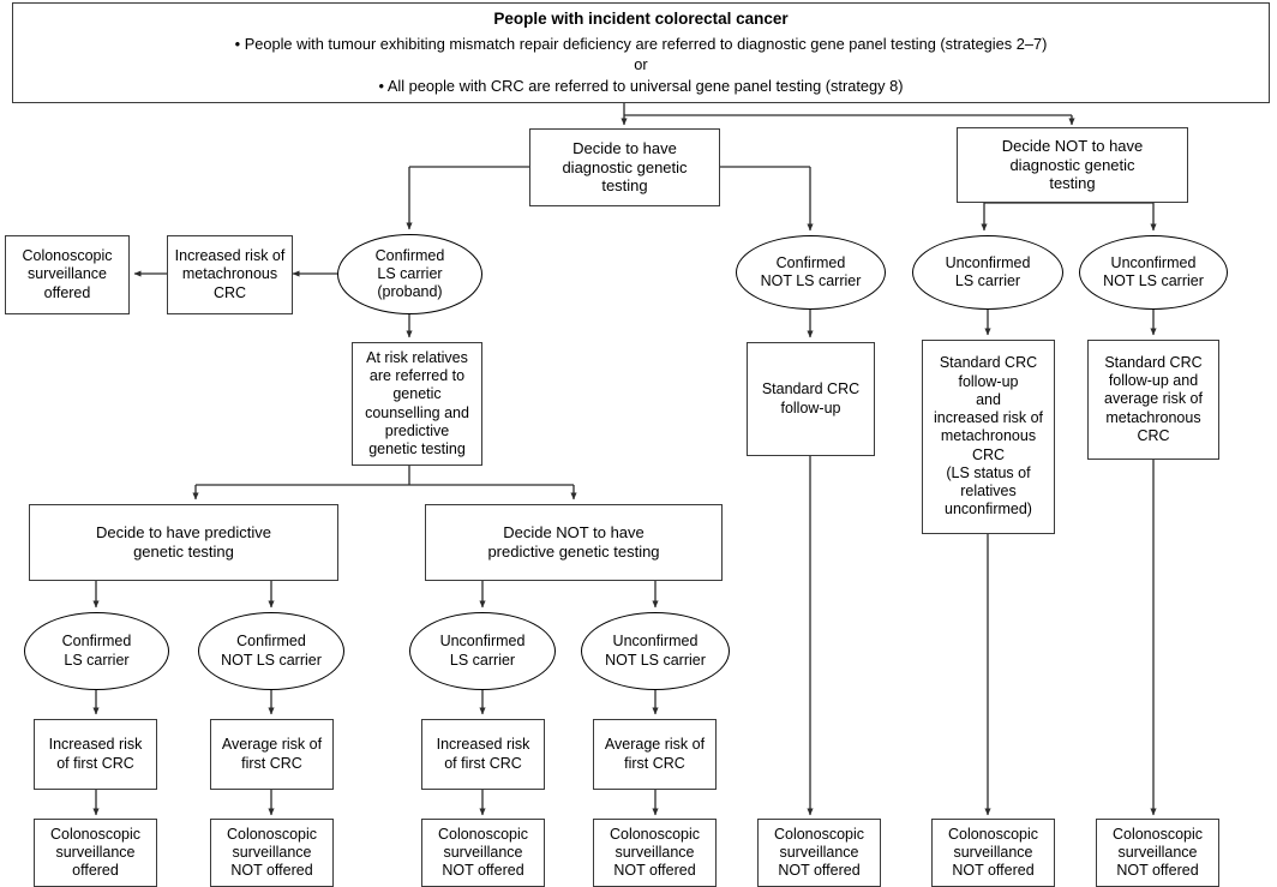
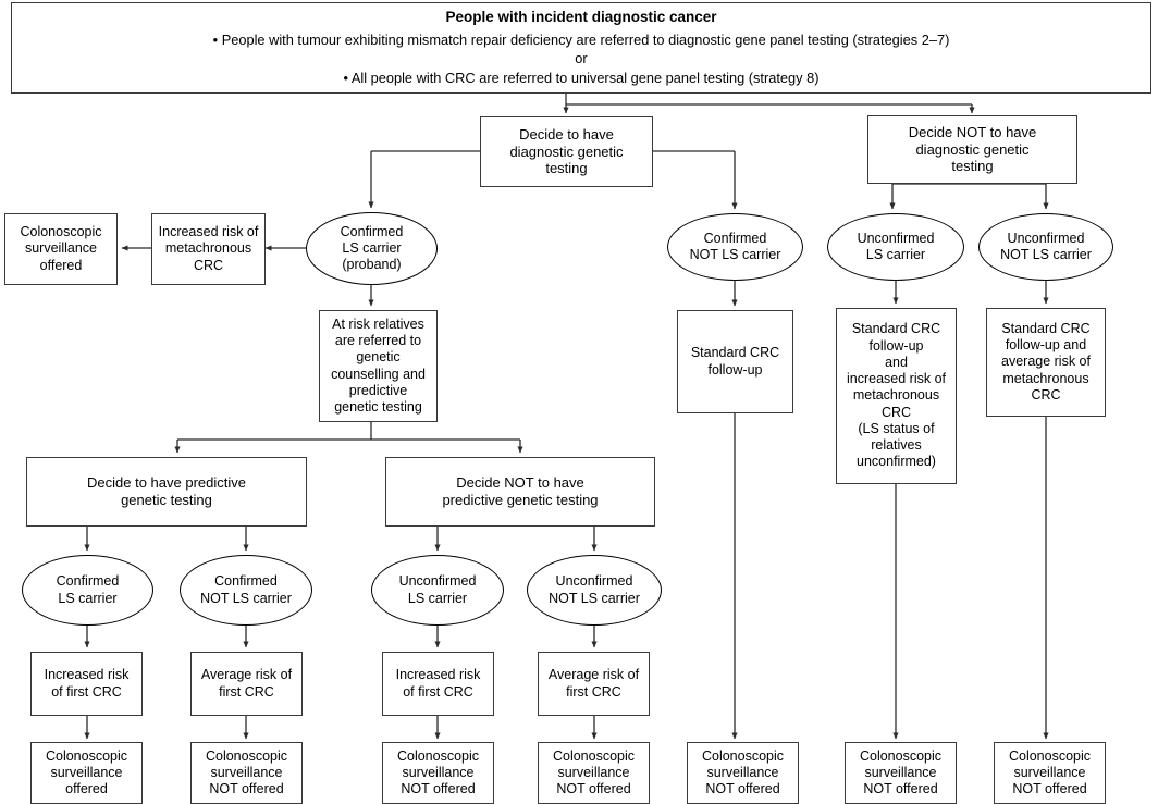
- People with incident colorectal cancer
+ People with incident diagnostic cancer
  • People with tumour exhibiting mismatch repair deficiency are referred to diagnostic gene panel testing (strategies 2–7)
  or
  • All people with CRC are referred to universal gene panel testing (strategy 8)
  Decide to have
  diagnostic genetic
  testing
  Decide NOT to have
  diagnostic genetic
  testing
  Confirmed
  LS carrier
  (proband)
  Confirmed
  NOT LS carrier
  Unconfirmed
  LS carrier
  Unconfirmed
  NOT LS carrier
  Increased risk of
  metachronous
  CRC
  Colonoscopic
  surveillance
  offered
  At risk relatives
  are referred to
  genetic
  counselling and
  predictive
  genetic testing
  Standard CRC
  follow-up
  Standard CRC
  follow-up
  and
  increased risk of
  metachronous
  CRC
  (LS status of
  relatives
  unconfirmed)
  Standard CRC
  follow-up and
  average risk of
  metachronous
  CRC
  Decide to have predictive
  genetic testing
  Decide NOT to have
  predictive genetic testing
  Confirmed
  LS carrier
  Confirmed
  NOT LS carrier
  Unconfirmed
  LS carrier
  Unconfirmed
  NOT LS carrier
  Increased risk
  of first CRC
  Average risk of
  first CRC
  Increased risk
  of first CRC
  Average risk of
  first CRC
  Colonoscopic
  surveillance
  offered
  Colonoscopic
  surveillance
  NOT offered
  Colonoscopic
  surveillance
  NOT offered
  Colonoscopic
  surveillance
  NOT offered
  Colonoscopic
  surveillance
  NOT offered
  Colonoscopic
  surveillance
  NOT offered
  Colonoscopic
  surveillance
  NOT offered
